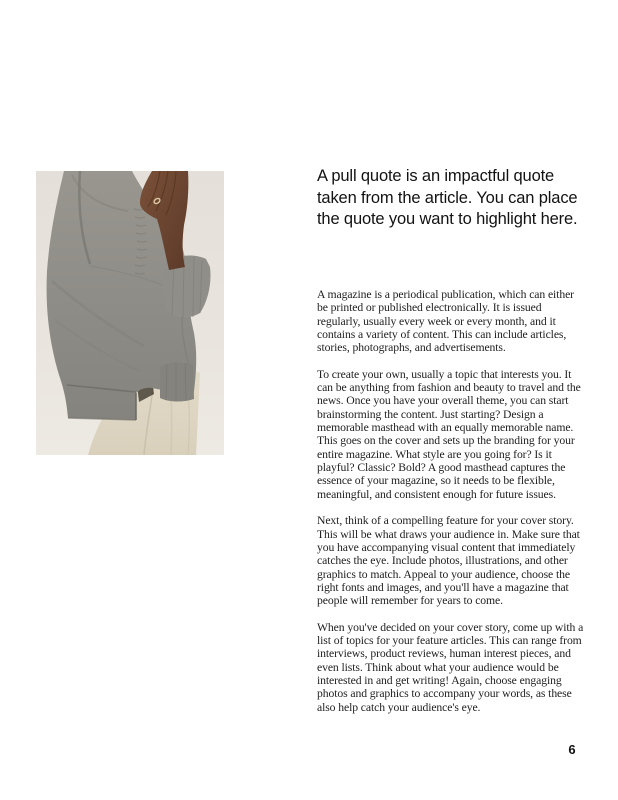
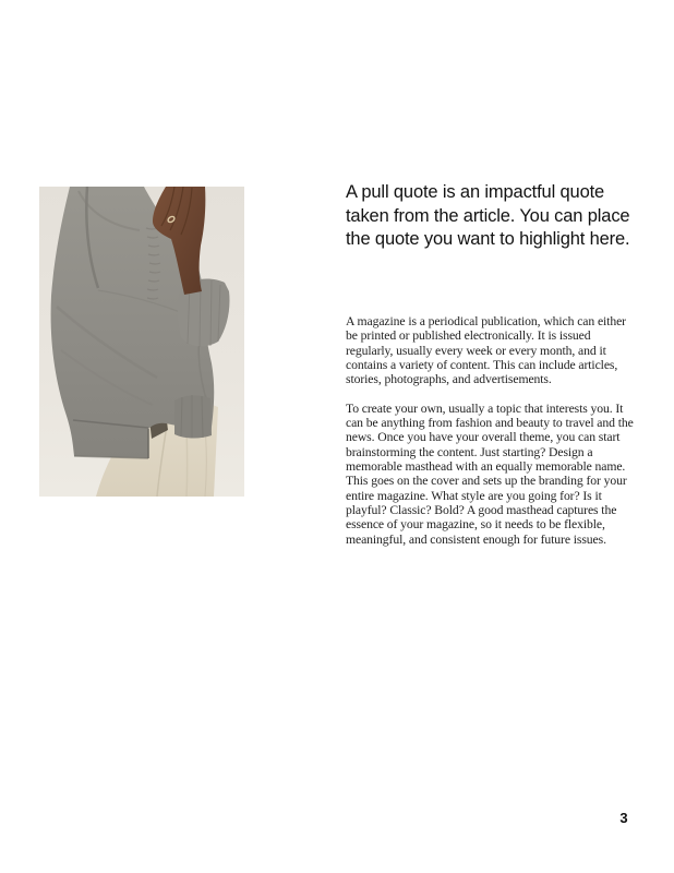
  A pull quote is an impactful quote taken from the article. You can place the quote you want to highlight here.
  A magazine is a periodical publication, which can either be printed or published electronically. It is issued regularly, usually every week or every month, and it contains a variety of content. This can include articles, stories, photographs, and advertisements.
  To create your own, usually a topic that interests you. It can be anything from fashion and beauty to travel and the news. Once you have your overall theme, you can start brainstorming the content. Just starting? Design a memorable masthead with an equally memorable name. This goes on the cover and sets up the branding for your entire magazine. What style are you going for? Is it playful? Classic? Bold? A good masthead captures the essence of your magazine, so it needs to be flexible, meaningful, and consistent enough for future issues.
- Next, think of a compelling feature for your cover story. This will be what draws your audience in. Make sure that you have accompanying visual content that immediately catches the eye. Include photos, illustrations, and other graphics to match. Appeal to your audience, choose the right fonts and images, and you'll have a magazine that people will remember for years to come.
- When you've decided on your cover story, come up with a list of topics for your feature articles. This can range from interviews, product reviews, human interest pieces, and even lists. Think about what your audience would be interested in and get writing! Again, choose engaging photos and graphics to accompany your words, as these also help catch your audience's eye.
- 6
+ 3
